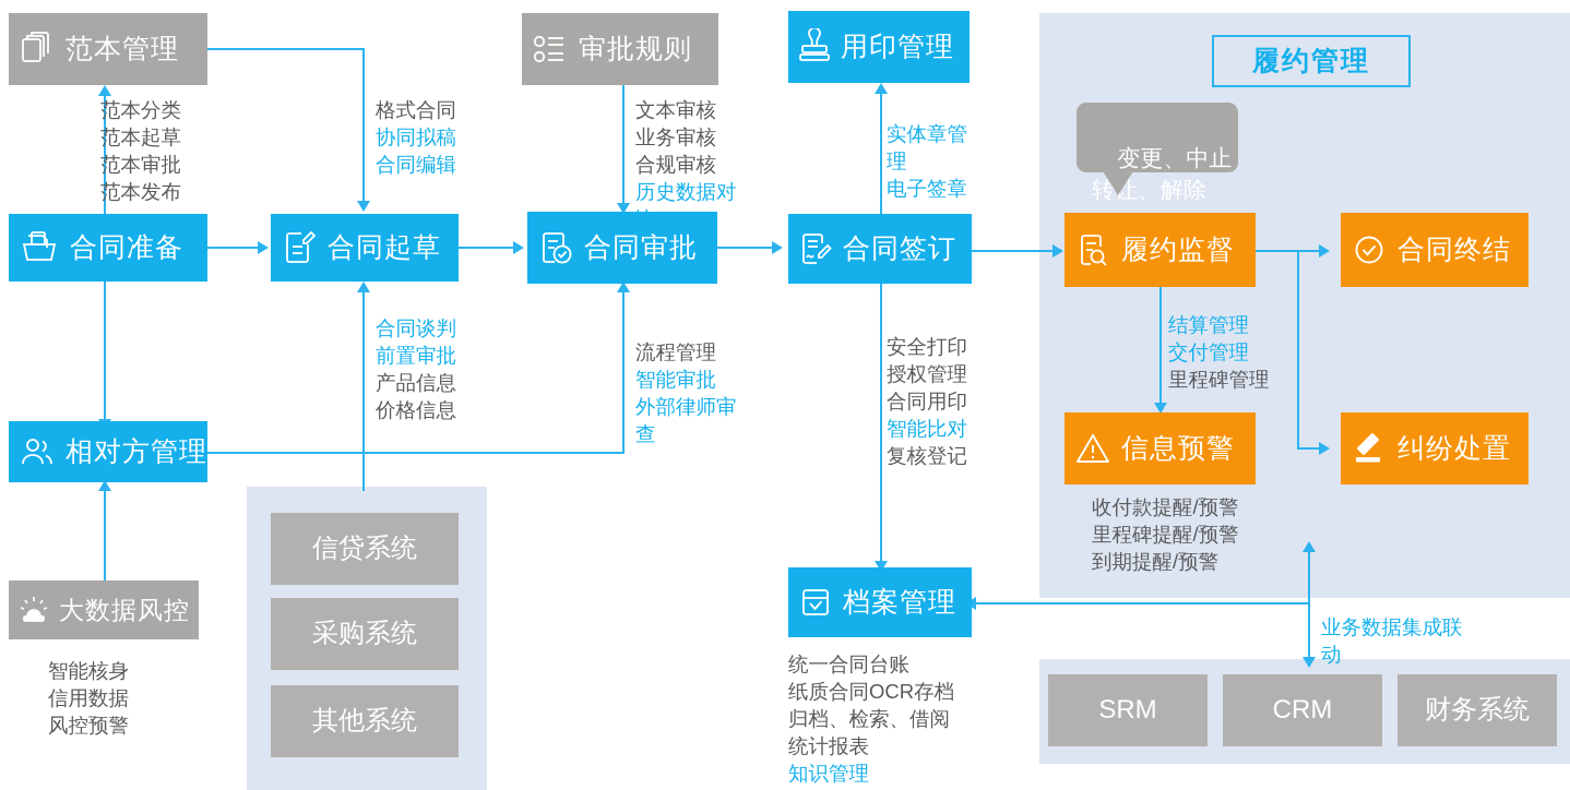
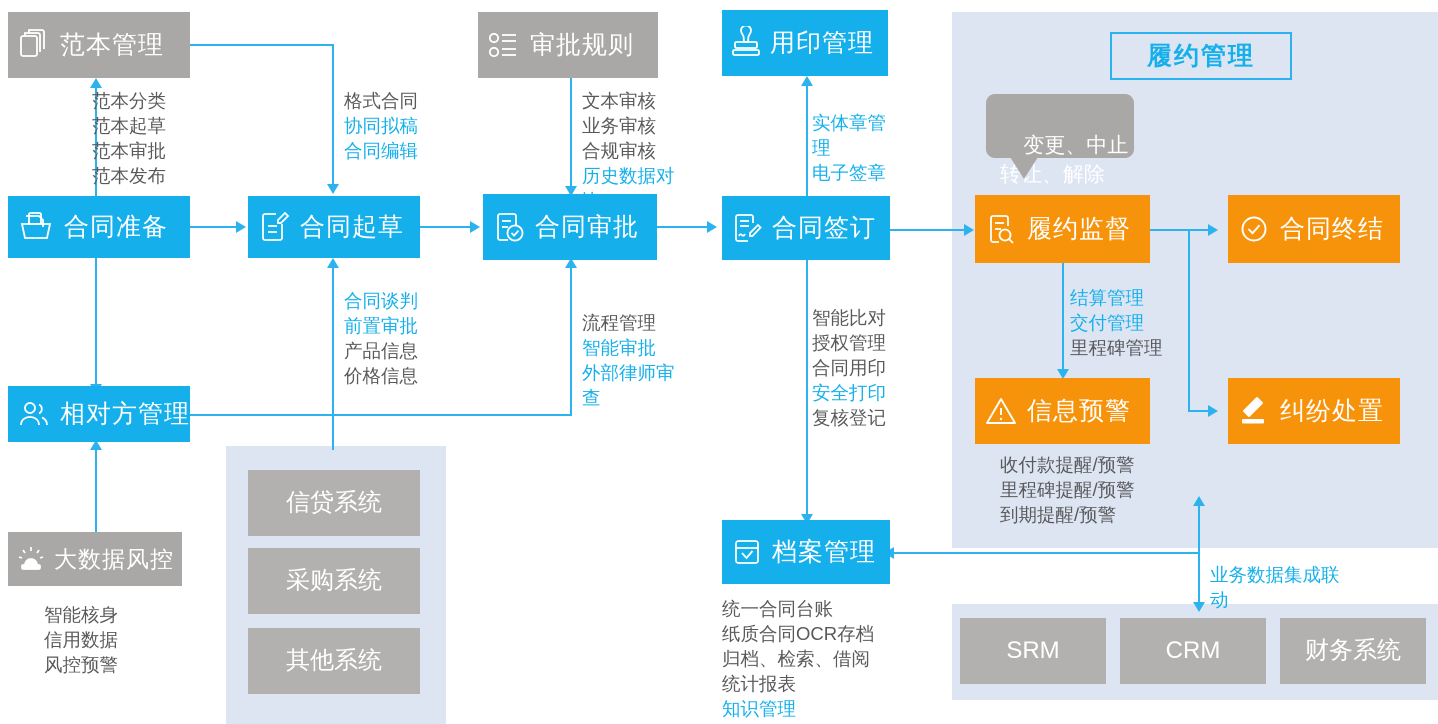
  范本管理
  审批规则
  用印管理
  合同准备
  合同起草
  合同审批
  合同签订
  相对方管理
  大数据风控
  档案管理
  履约管理
  变更、中止
  转让、解除
  履约监督
  合同终结
  信息预警
  纠纷处置
  信贷系统
  采购系统
  其他系统
  SRM
  CRM
  财务系统
  范本分类
  范本起草
  范本审批
  范本发布
  格式合同
  协同拟稿
  合同编辑
  文本审核
  业务审核
  合规审核
  历史数据对
  比
  实体章管
  理
  电子签章
  合同谈判
  前置审批
  产品信息
  价格信息
  流程管理
  智能审批
  外部律师审
  查
- 安全打印
+ 智能比对
  授权管理
  合同用印
- 智能比对
+ 安全打印
  复核登记
  智能核身
  信用数据
  风控预警
  统一合同台账
  纸质合同OCR存档
  归档、检索、借阅
  统计报表
  知识管理
  结算管理
  交付管理
  里程碑管理
  收付款提醒/预警
  里程碑提醒/预警
  到期提醒/预警
  业务数据集成联
  动
